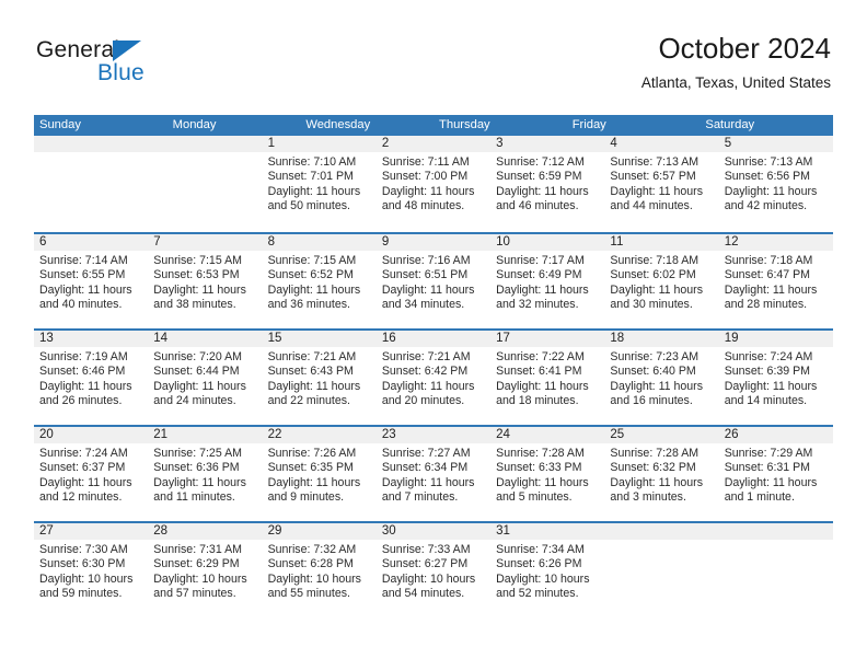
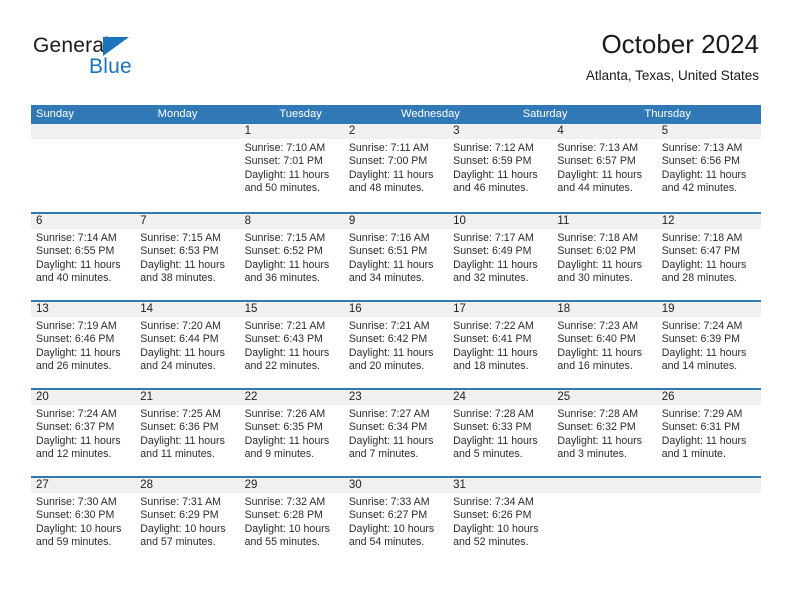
  General
  Blue
  October 2024
  Atlanta, Texas, United States
  Sunday
  Monday
+ Tuesday
  Wednesday
- Thursday
+ Saturday
- Friday
- Saturday
+ Thursday
  1
  Sunrise: 7:10 AM
  Sunset: 7:01 PM
  Daylight: 11 hours
  and 50 minutes.
  2
  Sunrise: 7:11 AM
  Sunset: 7:00 PM
  Daylight: 11 hours
  and 48 minutes.
  3
  Sunrise: 7:12 AM
  Sunset: 6:59 PM
  Daylight: 11 hours
  and 46 minutes.
  4
  Sunrise: 7:13 AM
  Sunset: 6:57 PM
  Daylight: 11 hours
  and 44 minutes.
  5
  Sunrise: 7:13 AM
  Sunset: 6:56 PM
  Daylight: 11 hours
  and 42 minutes.
  6
  Sunrise: 7:14 AM
  Sunset: 6:55 PM
  Daylight: 11 hours
  and 40 minutes.
  7
  Sunrise: 7:15 AM
  Sunset: 6:53 PM
  Daylight: 11 hours
  and 38 minutes.
  8
  Sunrise: 7:15 AM
  Sunset: 6:52 PM
  Daylight: 11 hours
  and 36 minutes.
  9
  Sunrise: 7:16 AM
  Sunset: 6:51 PM
  Daylight: 11 hours
  and 34 minutes.
  10
  Sunrise: 7:17 AM
  Sunset: 6:49 PM
  Daylight: 11 hours
  and 32 minutes.
  11
  Sunrise: 7:18 AM
  Sunset: 6:02 PM
  Daylight: 11 hours
  and 30 minutes.
  12
  Sunrise: 7:18 AM
  Sunset: 6:47 PM
  Daylight: 11 hours
  and 28 minutes.
  13
  Sunrise: 7:19 AM
  Sunset: 6:46 PM
  Daylight: 11 hours
  and 26 minutes.
  14
  Sunrise: 7:20 AM
  Sunset: 6:44 PM
  Daylight: 11 hours
  and 24 minutes.
  15
  Sunrise: 7:21 AM
  Sunset: 6:43 PM
  Daylight: 11 hours
  and 22 minutes.
  16
  Sunrise: 7:21 AM
  Sunset: 6:42 PM
  Daylight: 11 hours
  and 20 minutes.
  17
  Sunrise: 7:22 AM
  Sunset: 6:41 PM
  Daylight: 11 hours
  and 18 minutes.
  18
  Sunrise: 7:23 AM
  Sunset: 6:40 PM
  Daylight: 11 hours
  and 16 minutes.
  19
  Sunrise: 7:24 AM
  Sunset: 6:39 PM
  Daylight: 11 hours
  and 14 minutes.
  20
  Sunrise: 7:24 AM
  Sunset: 6:37 PM
  Daylight: 11 hours
  and 12 minutes.
  21
  Sunrise: 7:25 AM
  Sunset: 6:36 PM
  Daylight: 11 hours
  and 11 minutes.
  22
  Sunrise: 7:26 AM
  Sunset: 6:35 PM
  Daylight: 11 hours
  and 9 minutes.
  23
  Sunrise: 7:27 AM
  Sunset: 6:34 PM
  Daylight: 11 hours
  and 7 minutes.
  24
  Sunrise: 7:28 AM
  Sunset: 6:33 PM
  Daylight: 11 hours
  and 5 minutes.
  25
  Sunrise: 7:28 AM
  Sunset: 6:32 PM
  Daylight: 11 hours
  and 3 minutes.
  26
  Sunrise: 7:29 AM
  Sunset: 6:31 PM
  Daylight: 11 hours
  and 1 minute.
  27
  Sunrise: 7:30 AM
  Sunset: 6:30 PM
  Daylight: 10 hours
  and 59 minutes.
  28
  Sunrise: 7:31 AM
  Sunset: 6:29 PM
  Daylight: 10 hours
  and 57 minutes.
  29
  Sunrise: 7:32 AM
  Sunset: 6:28 PM
  Daylight: 10 hours
  and 55 minutes.
  30
  Sunrise: 7:33 AM
  Sunset: 6:27 PM
  Daylight: 10 hours
  and 54 minutes.
  31
  Sunrise: 7:34 AM
  Sunset: 6:26 PM
  Daylight: 10 hours
  and 52 minutes.
